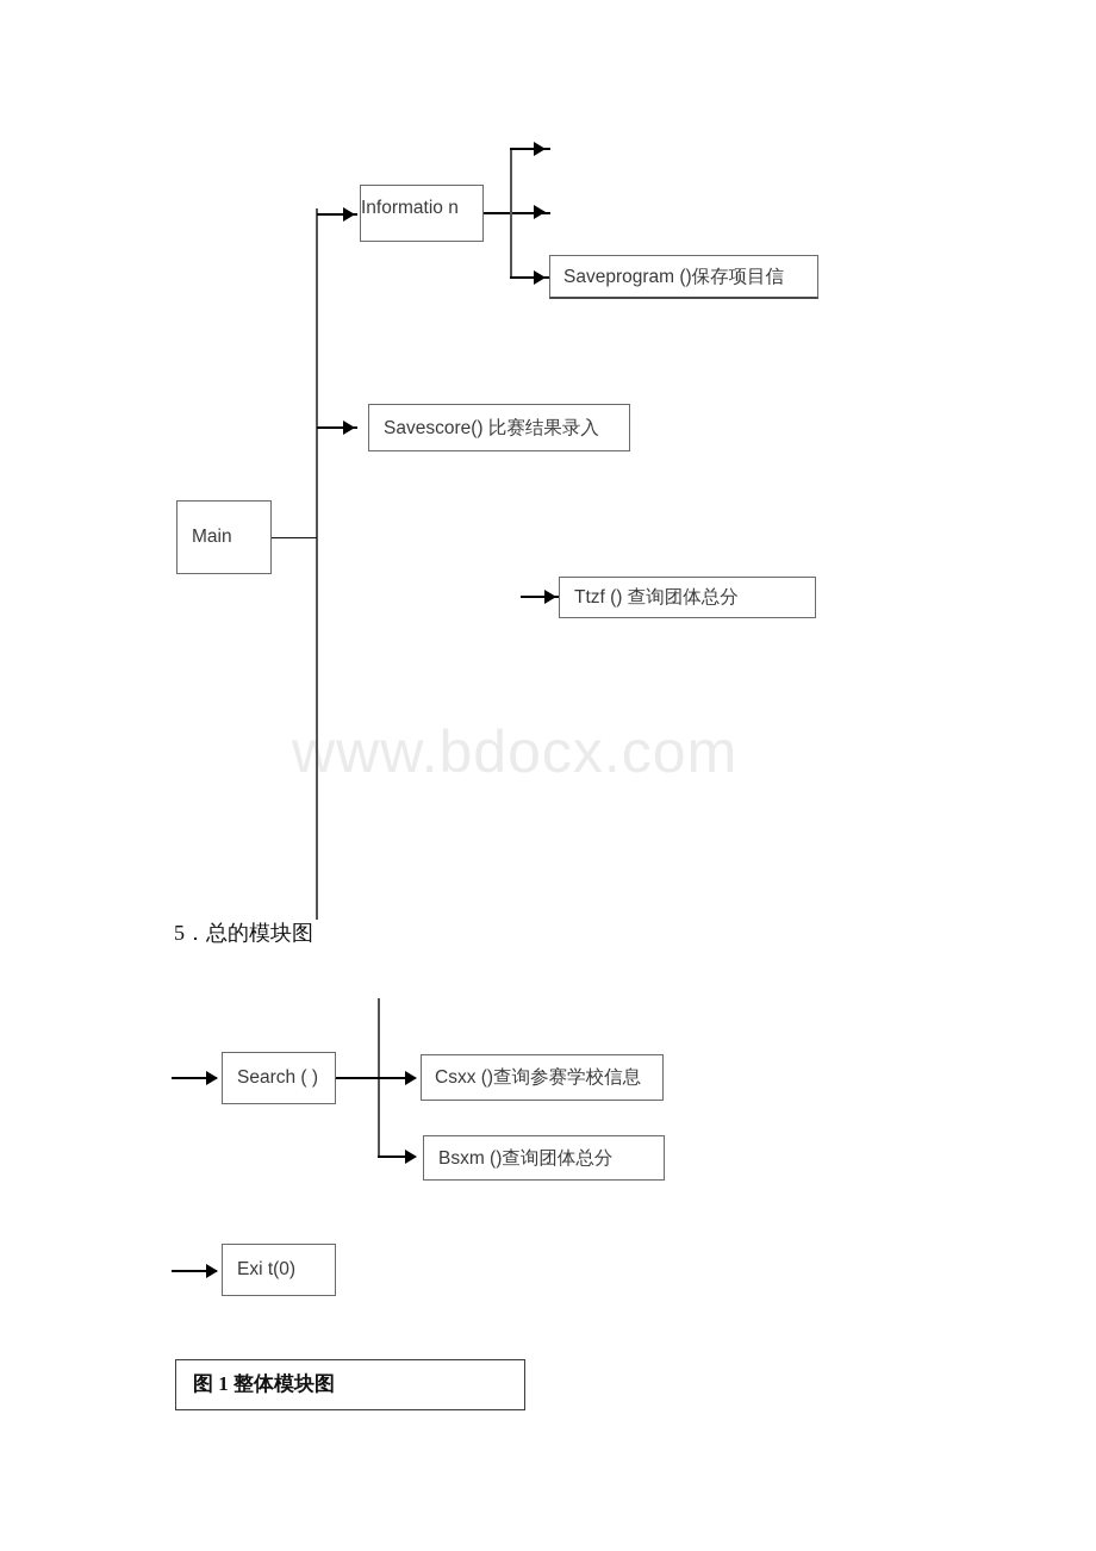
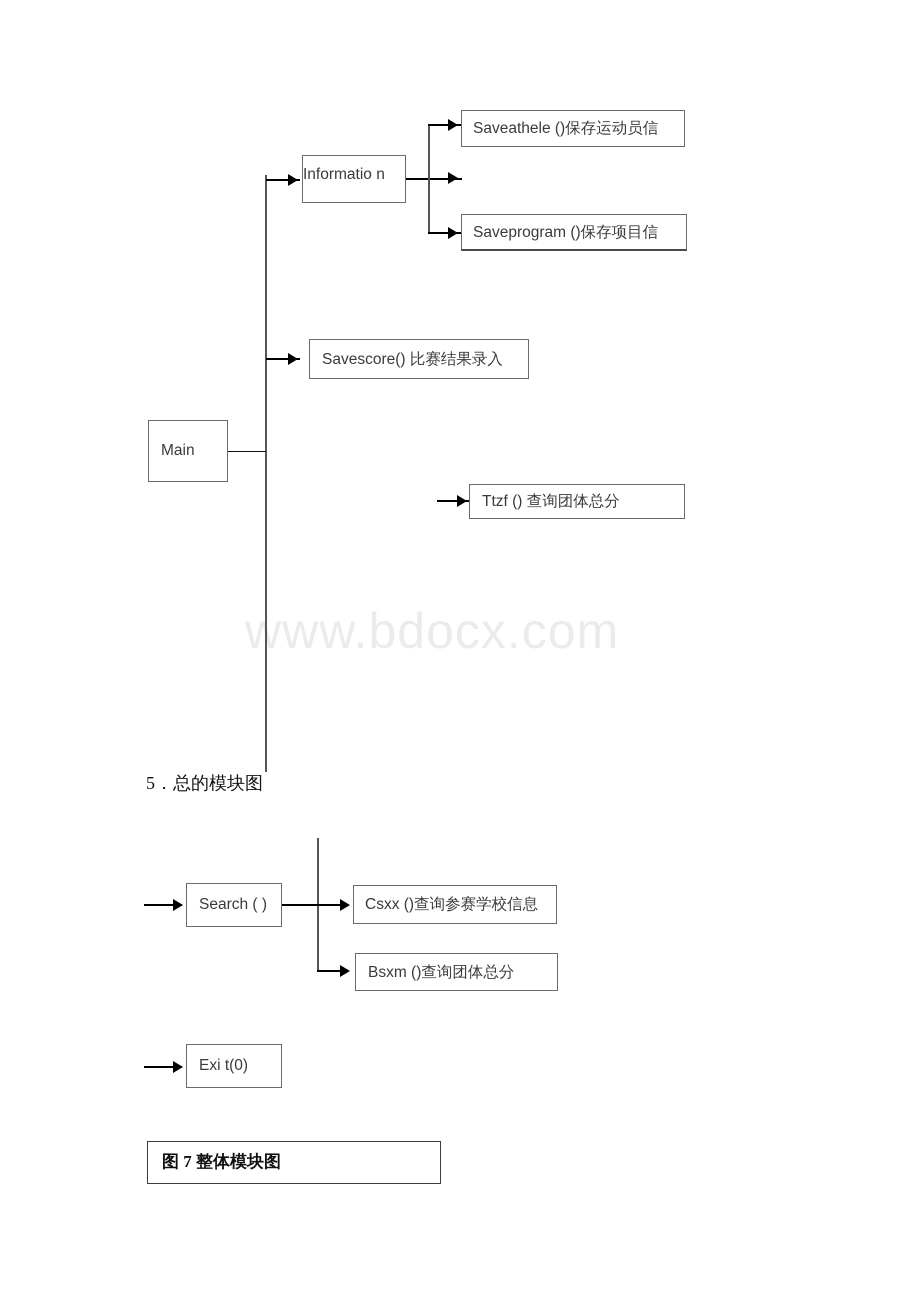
  www.bdocx.com
  Main
  Informatio n
+ Saveathele ()保存运动员信
  Saveprogram ()保存项目信
  Savescore() 比赛结果录入
  Ttzf () 查询团体总分
  5．总的模块图
  Search ( )
  Csxx ()查询参赛学校信息
  Bsxm ()查询团体总分
  Exi t(0)
- 图 1 整体模块图
+ 图 7 整体模块图
